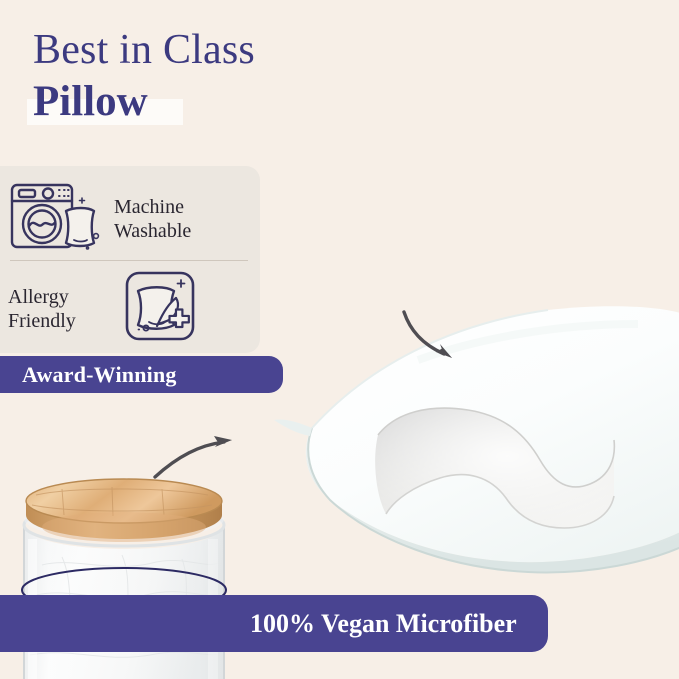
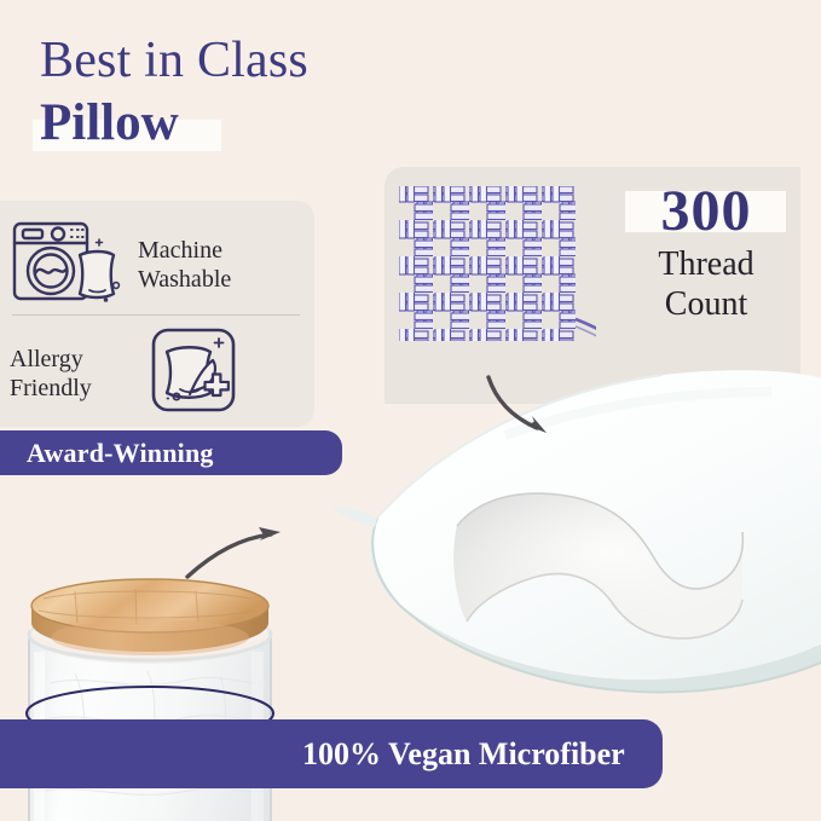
+ 300
+ Thread
+ Count
  Best in Class
  Pillow
  Machine
  Washable
  Allergy
  Friendly
  Award-Winning
  100% Vegan Microfiber
